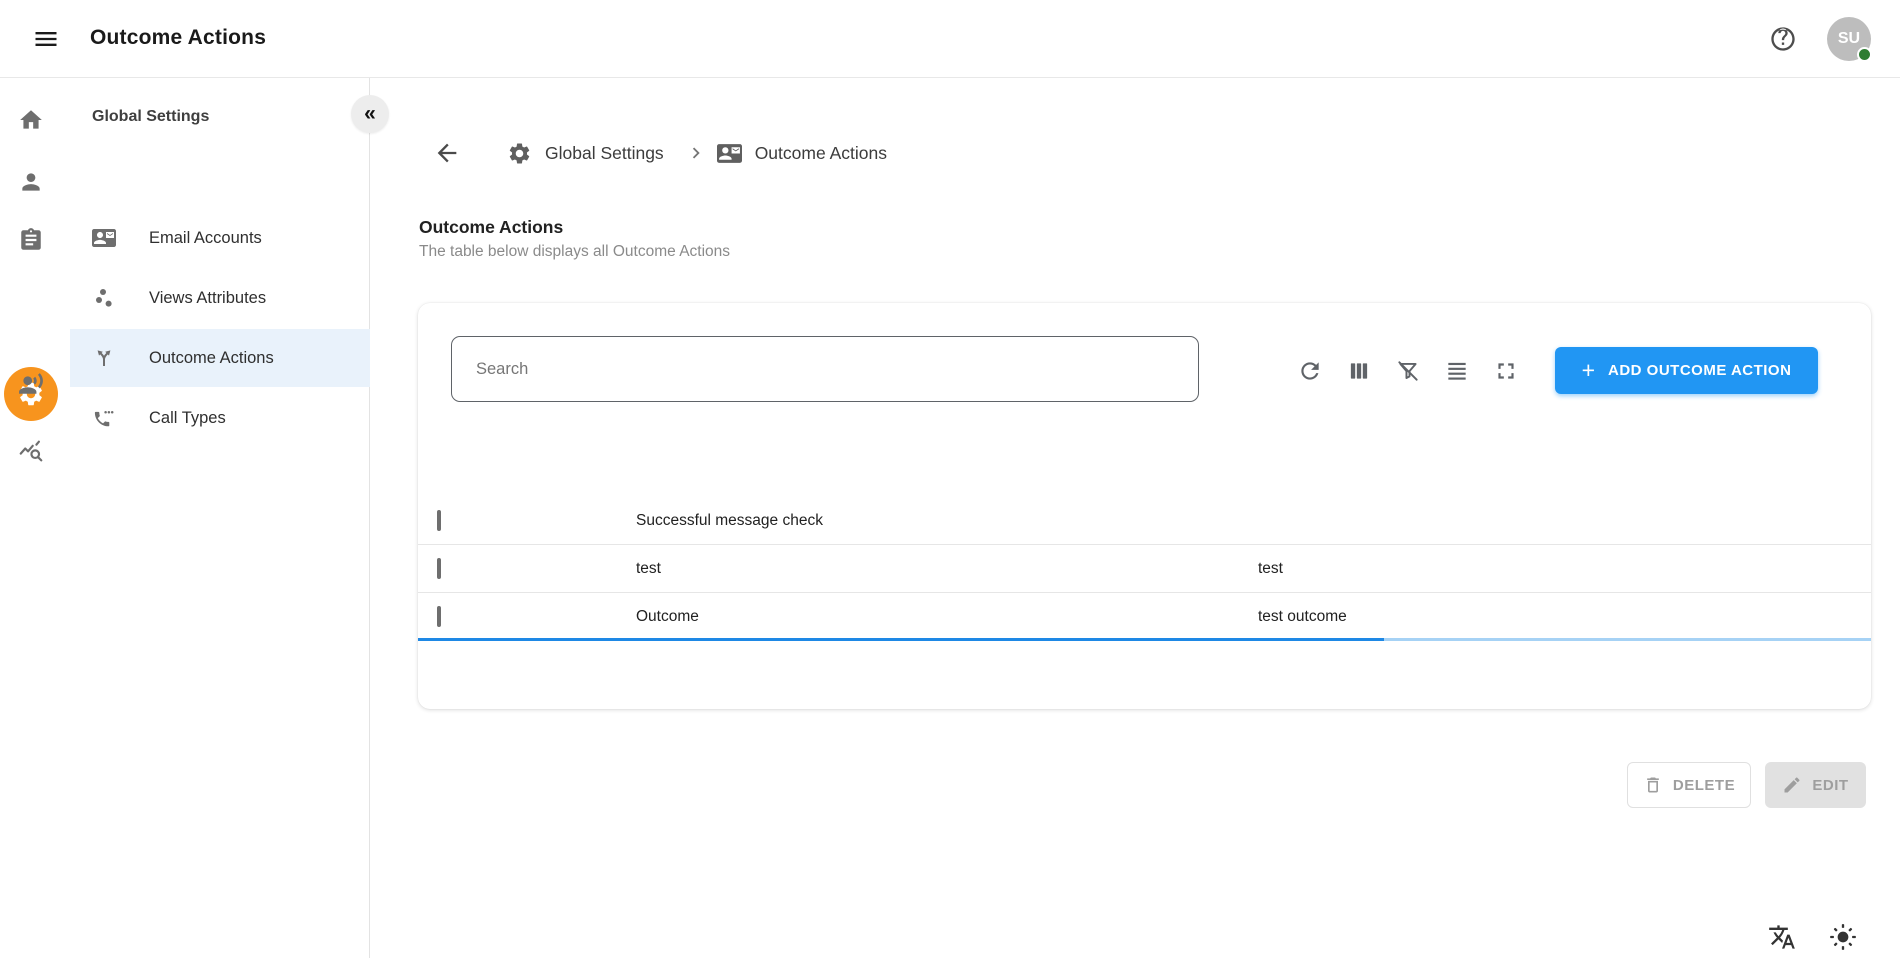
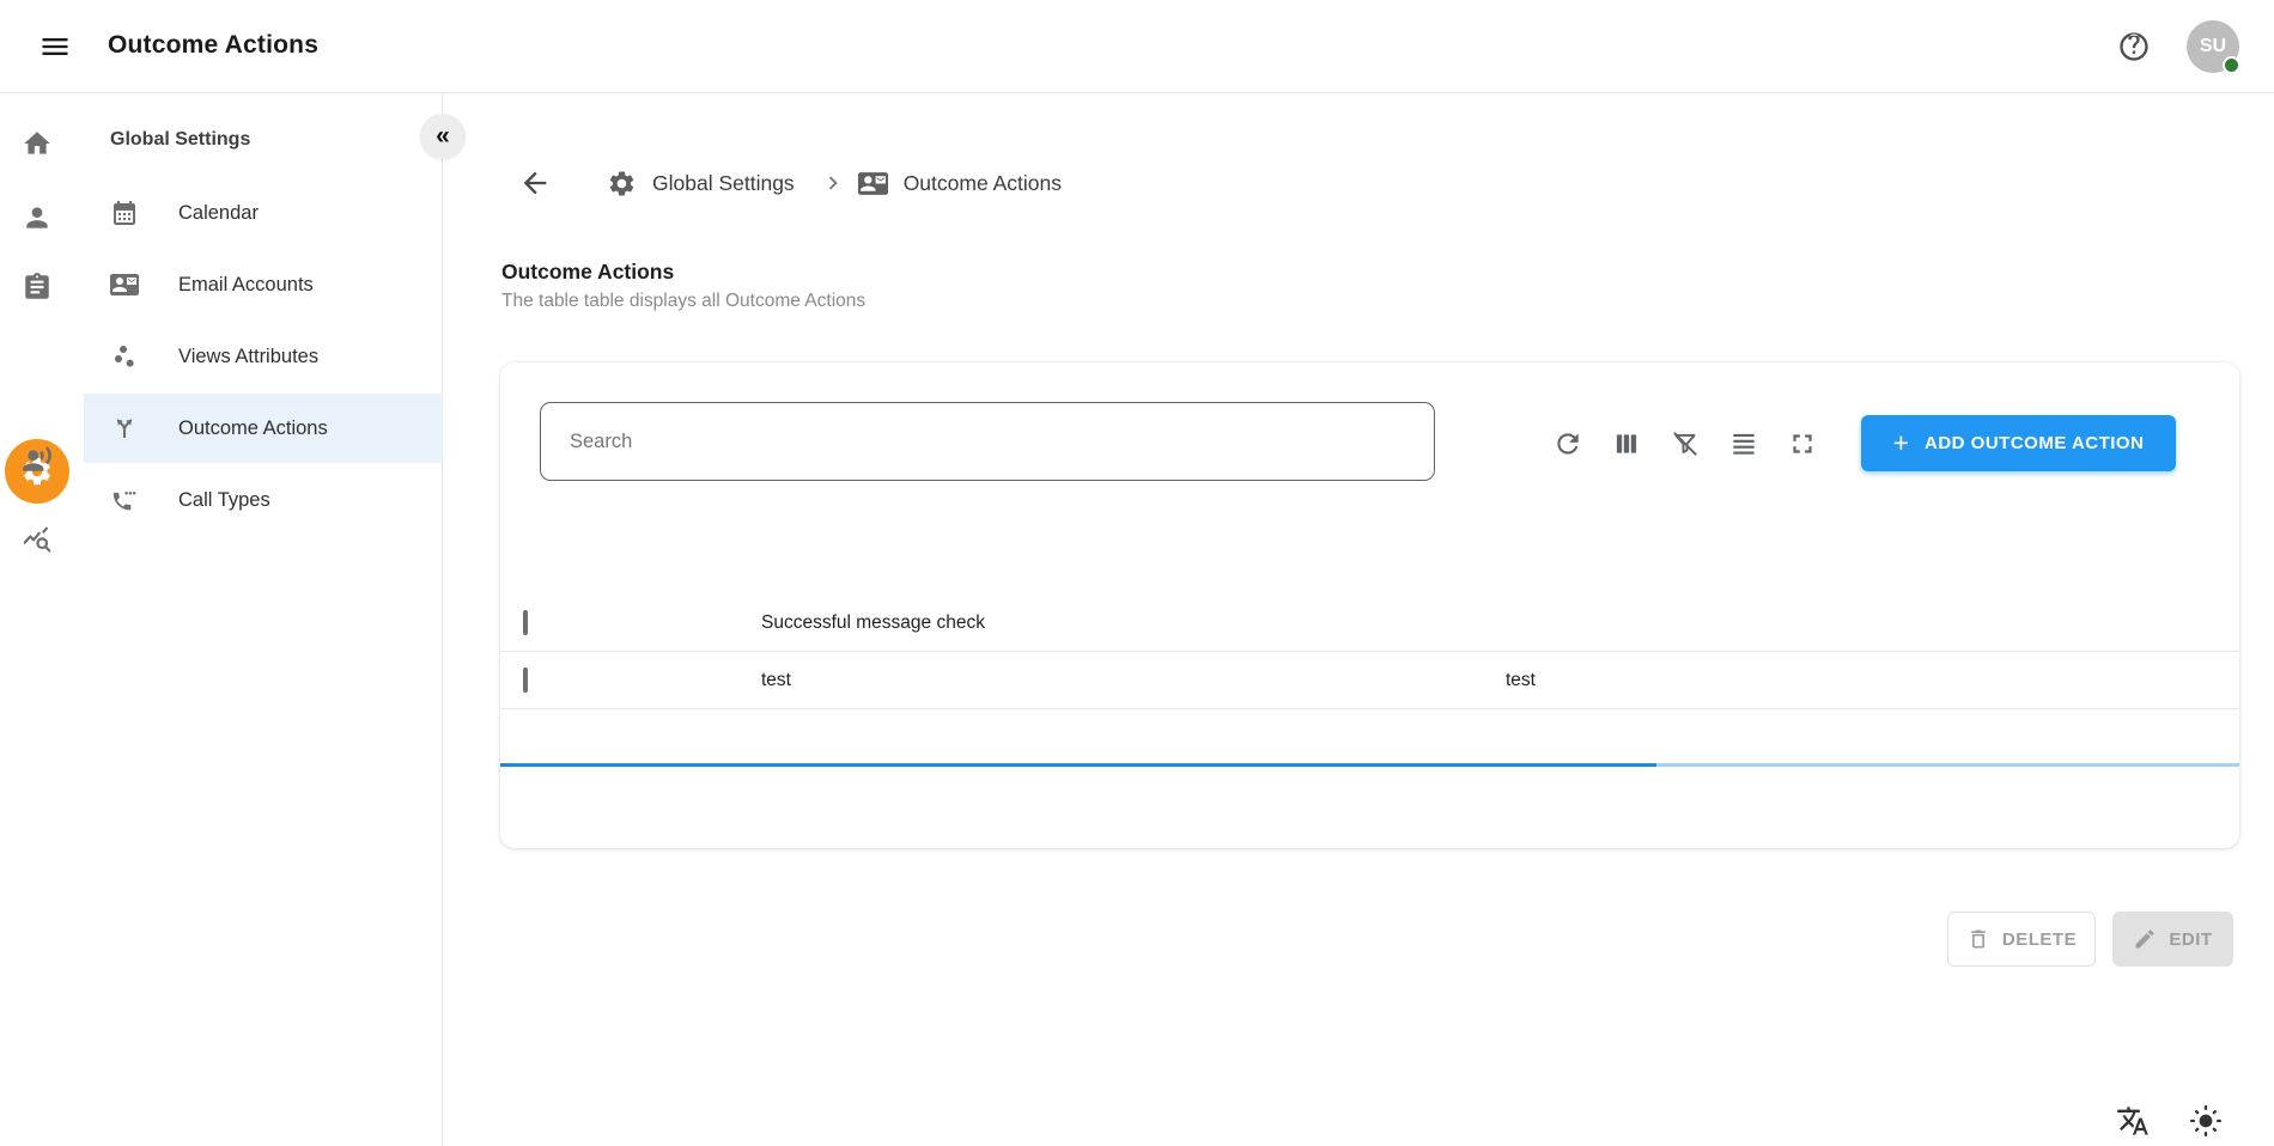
  Outcome Actions
  SU
  Global Settings
  «
+ Calendar
  Email Accounts
  Views Attributes
  Outcome Actions
  Call Types
  Global Settings
  Outcome Actions
  Outcome Actions
- The table below displays all Outcome Actions
+ The table table displays all Outcome Actions
  Search
  +
  ADD OUTCOME ACTION
  Successful message check
  test
  test
- Outcome
- test outcome
  DELETE
  EDIT
